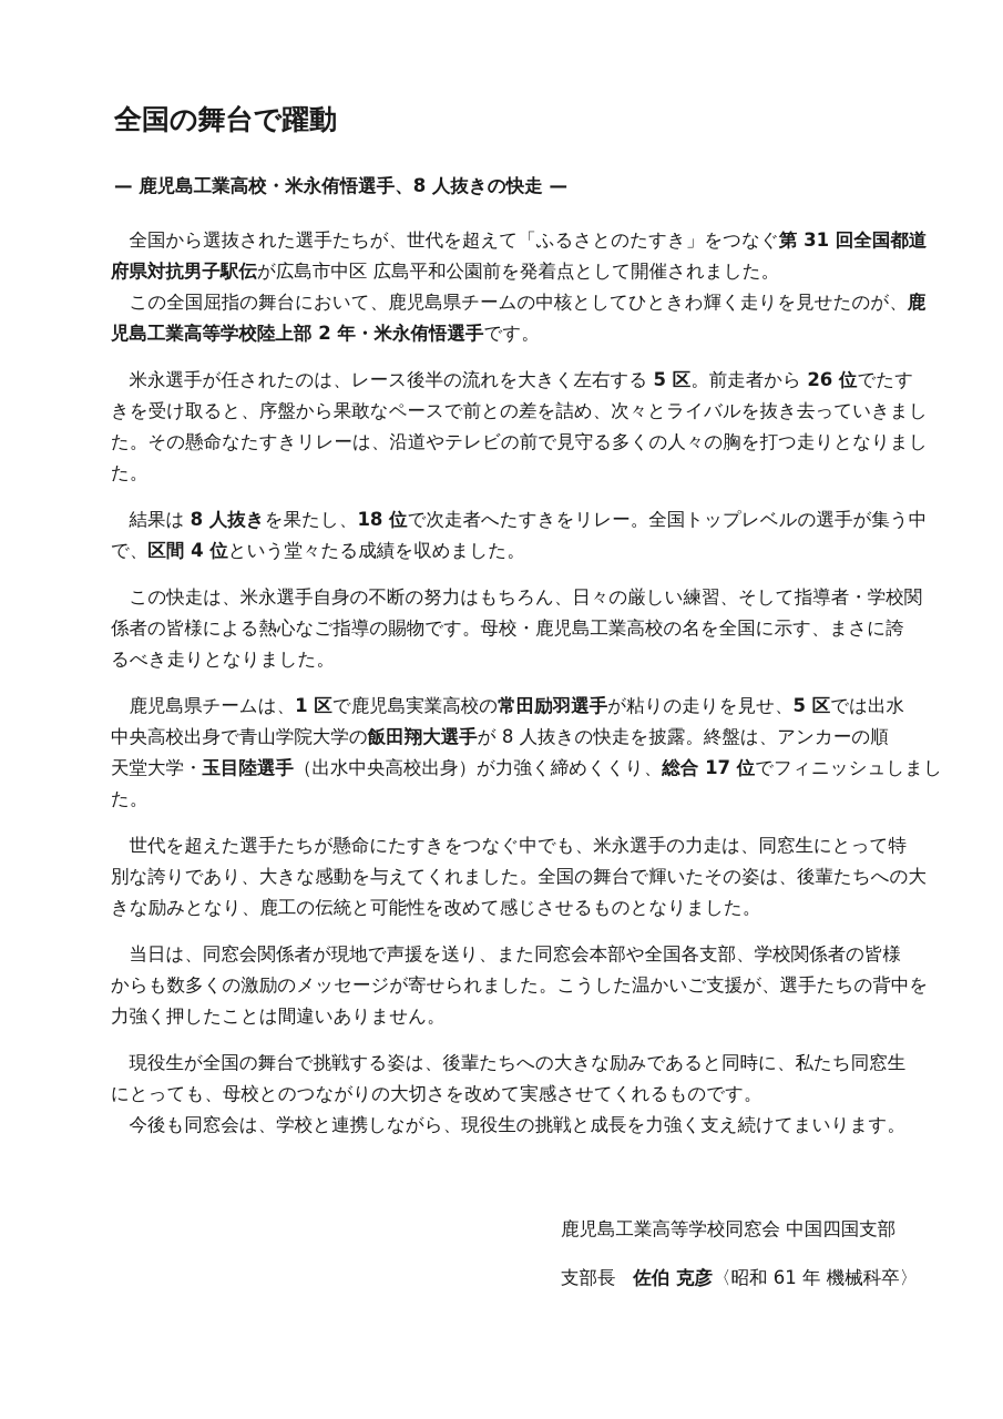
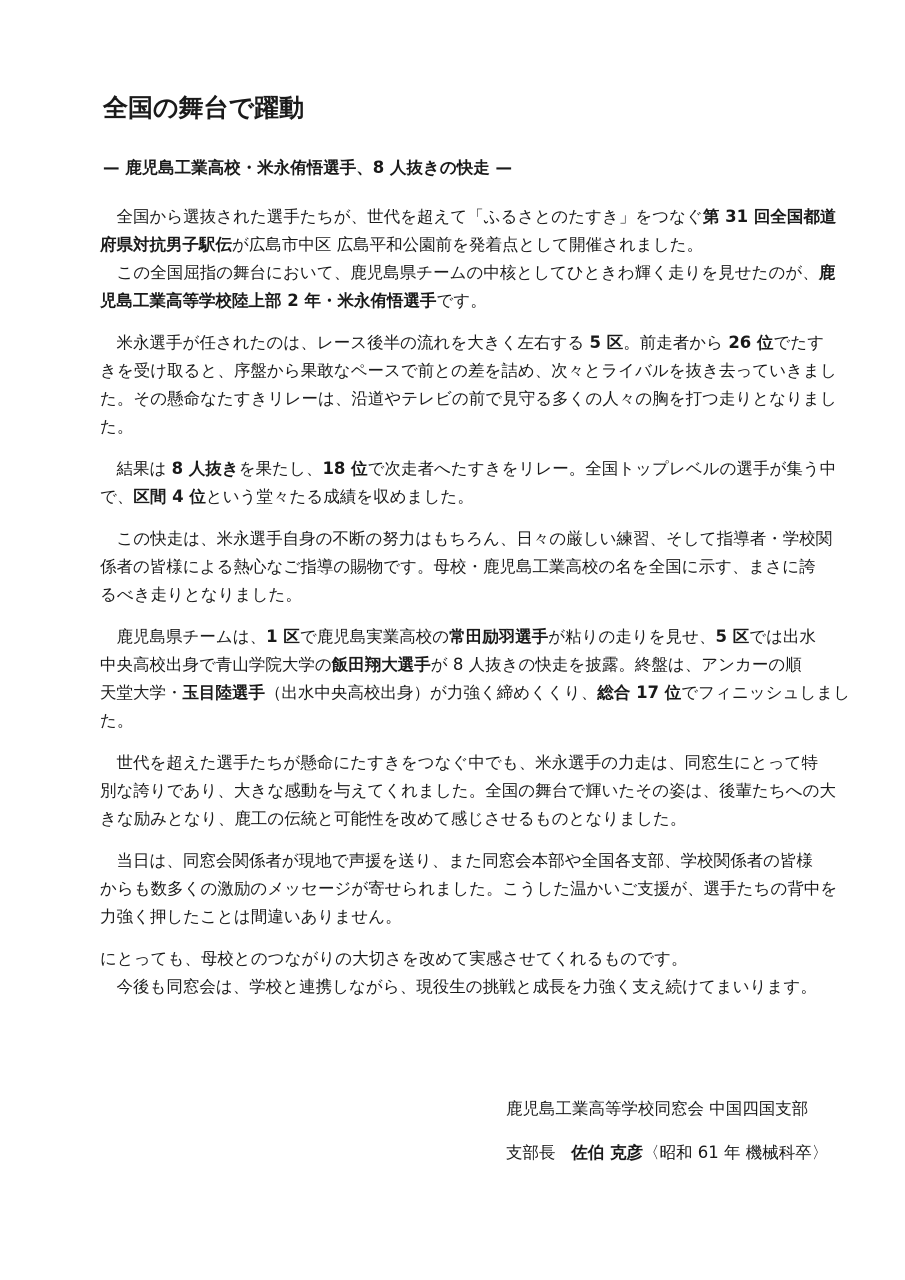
  全国の舞台で躍動
  — 鹿児島工業高校・米永侑悟選手、8 人抜きの快走 —
  全国から選抜された選手たちが、世代を超えて「ふるさとのたすき」をつなぐ第 31 回全国都道
  府県対抗男子駅伝が広島市中区 広島平和公園前を発着点として開催されました。
  この全国屈指の舞台において、鹿児島県チームの中核としてひときわ輝く走りを見せたのが、鹿
  児島工業高等学校陸上部 2 年・米永侑悟選手です。
  米永選手が任されたのは、レース後半の流れを大きく左右する 5 区。前走者から 26 位でたす
  きを受け取ると、序盤から果敢なペースで前との差を詰め、次々とライバルを抜き去っていきまし
  た。その懸命なたすきリレーは、沿道やテレビの前で見守る多くの人々の胸を打つ走りとなりまし
  た。
  結果は 8 人抜きを果たし、18 位で次走者へたすきをリレー。全国トップレベルの選手が集う中
  で、区間 4 位という堂々たる成績を収めました。
  この快走は、米永選手自身の不断の努力はもちろん、日々の厳しい練習、そして指導者・学校関
  係者の皆様による熱心なご指導の賜物です。母校・鹿児島工業高校の名を全国に示す、まさに誇
  るべき走りとなりました。
  鹿児島県チームは、1 区で鹿児島実業高校の常田励羽選手が粘りの走りを見せ、5 区では出水
  中央高校出身で青山学院大学の飯田翔大選手が 8 人抜きの快走を披露。終盤は、アンカーの順
  天堂大学・玉目陸選手（出水中央高校出身）が力強く締めくくり、総合 17 位でフィニッシュしまし
  た。
  世代を超えた選手たちが懸命にたすきをつなぐ中でも、米永選手の力走は、同窓生にとって特
  別な誇りであり、大きな感動を与えてくれました。全国の舞台で輝いたその姿は、後輩たちへの大
  きな励みとなり、鹿工の伝統と可能性を改めて感じさせるものとなりました。
  当日は、同窓会関係者が現地で声援を送り、また同窓会本部や全国各支部、学校関係者の皆様
  からも数多くの激励のメッセージが寄せられました。こうした温かいご支援が、選手たちの背中を
  力強く押したことは間違いありません。
- 現役生が全国の舞台で挑戦する姿は、後輩たちへの大きな励みであると同時に、私たち同窓生
  にとっても、母校とのつながりの大切さを改めて実感させてくれるものです。
  今後も同窓会は、学校と連携しながら、現役生の挑戦と成長を力強く支え続けてまいります。
  鹿児島工業高等学校同窓会 中国四国支部
  支部長 佐伯 克彦〈昭和 61 年 機械科卒〉
